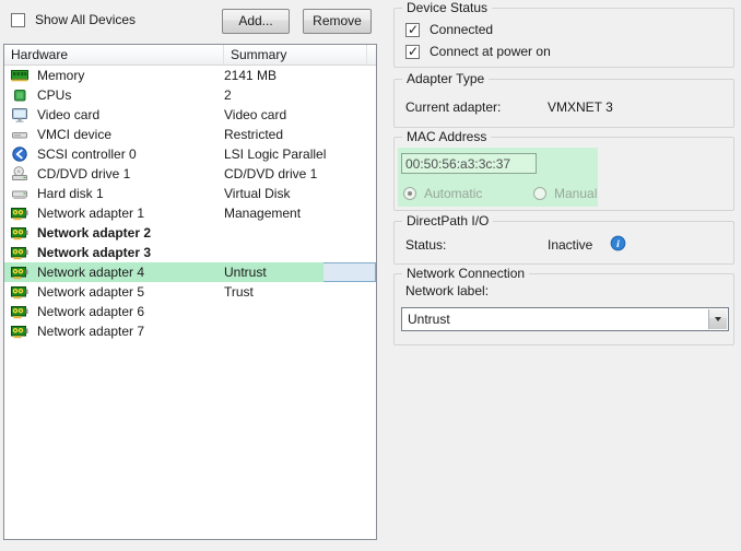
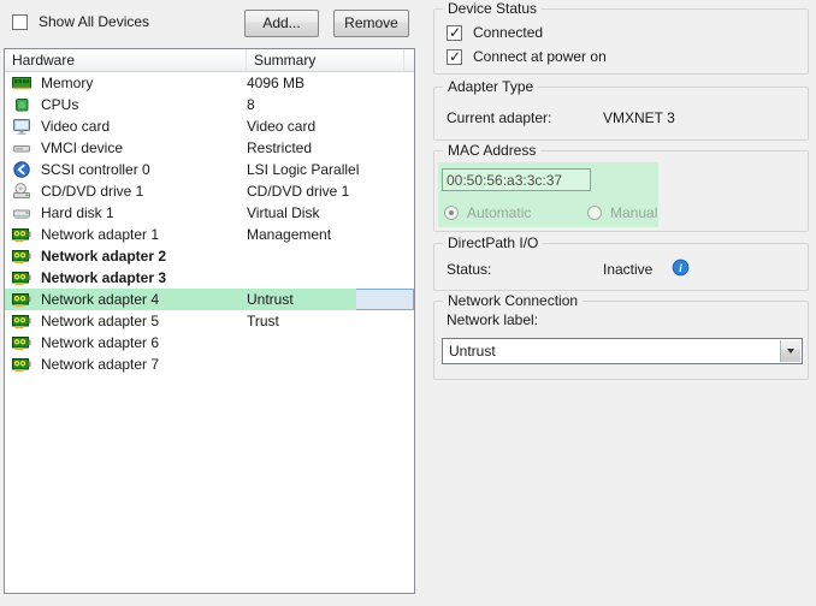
  Show All Devices
  Add...
  Remove
  Hardware
  Summary
  Memory
- 2141 MB
+ 4096 MB
  CPUs
- 2
+ 8
  Video card
  Video card
  VMCI device
  Restricted
  SCSI controller 0
  LSI Logic Parallel
  CD/DVD drive 1
  CD/DVD drive 1
  Hard disk 1
  Virtual Disk
  Network adapter 1
  Management
  Network adapter 2
  Network adapter 3
  Network adapter 4
  Untrust
  Network adapter 5
  Trust
  Network adapter 6
  Network adapter 7
  Device Status
  Connected
  Connect at power on
  Adapter Type
  Current adapter:
  VMXNET 3
  MAC Address
  00:50:56:a3:3c:37
  Automatic
  Manual
  DirectPath I/O
  Status:
  Inactive
  i
  Network Connection
  Network label:
  Untrust
